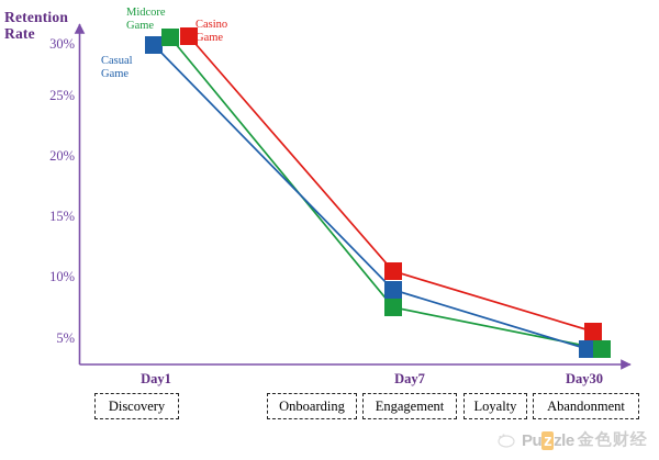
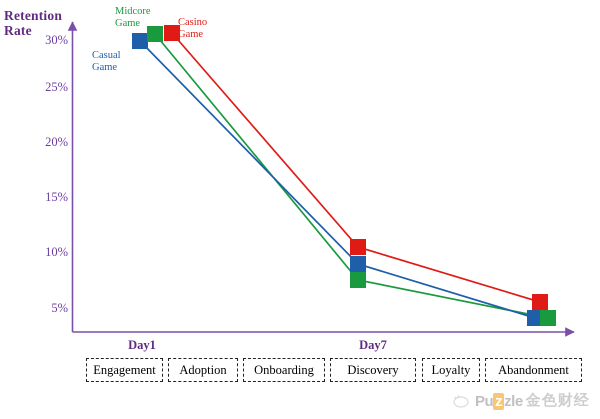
  Retention
  Rate
  30%
  25%
  20%
  15%
  10%
  5%
  Day1
  Day7
- Day30
  Casual
  Game
  Midcore
  Game
  Casino
  Game
- Discovery
+ Engagement
+ Adoption
  Onboarding
- Engagement
+ Discovery
  Loyalty
  Abandonment
  Puzzle
  金色财经
